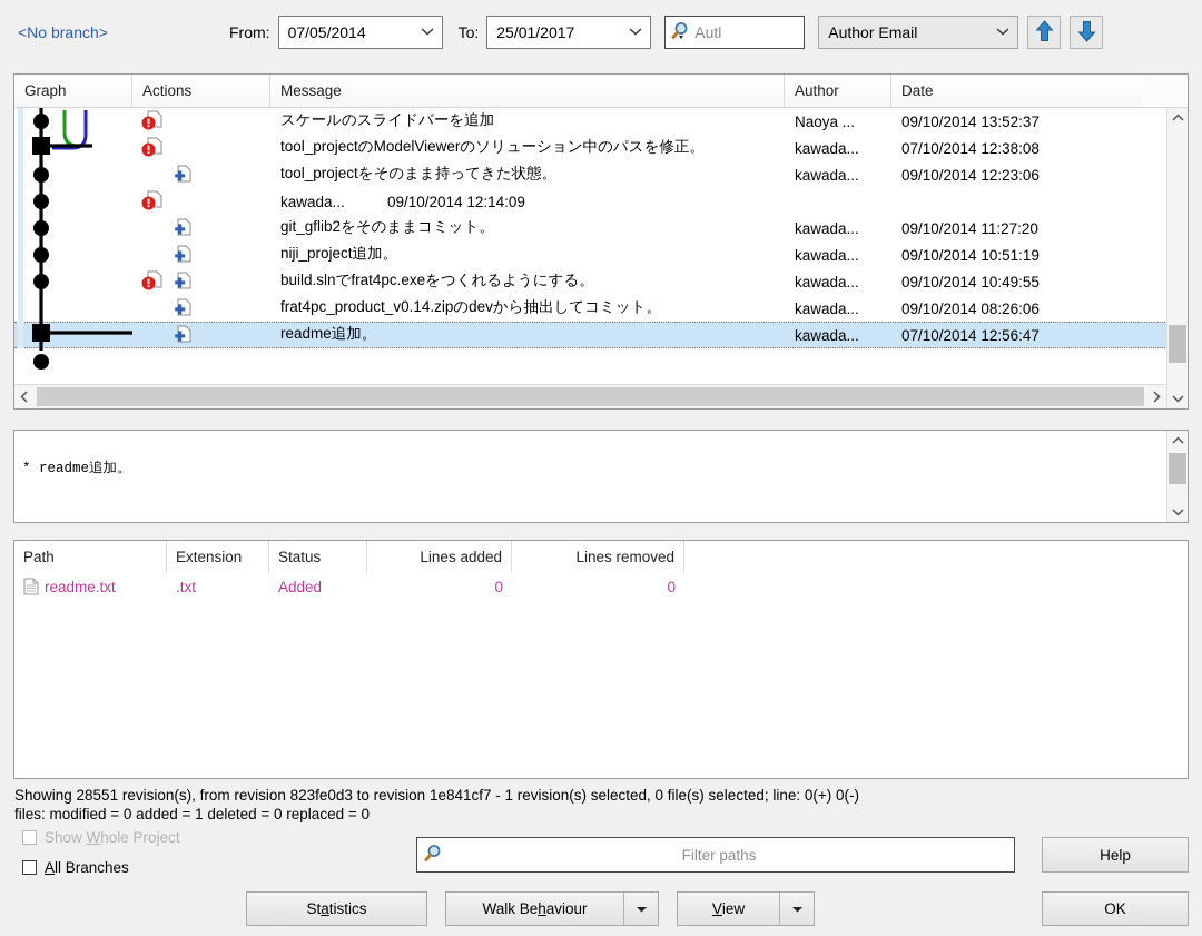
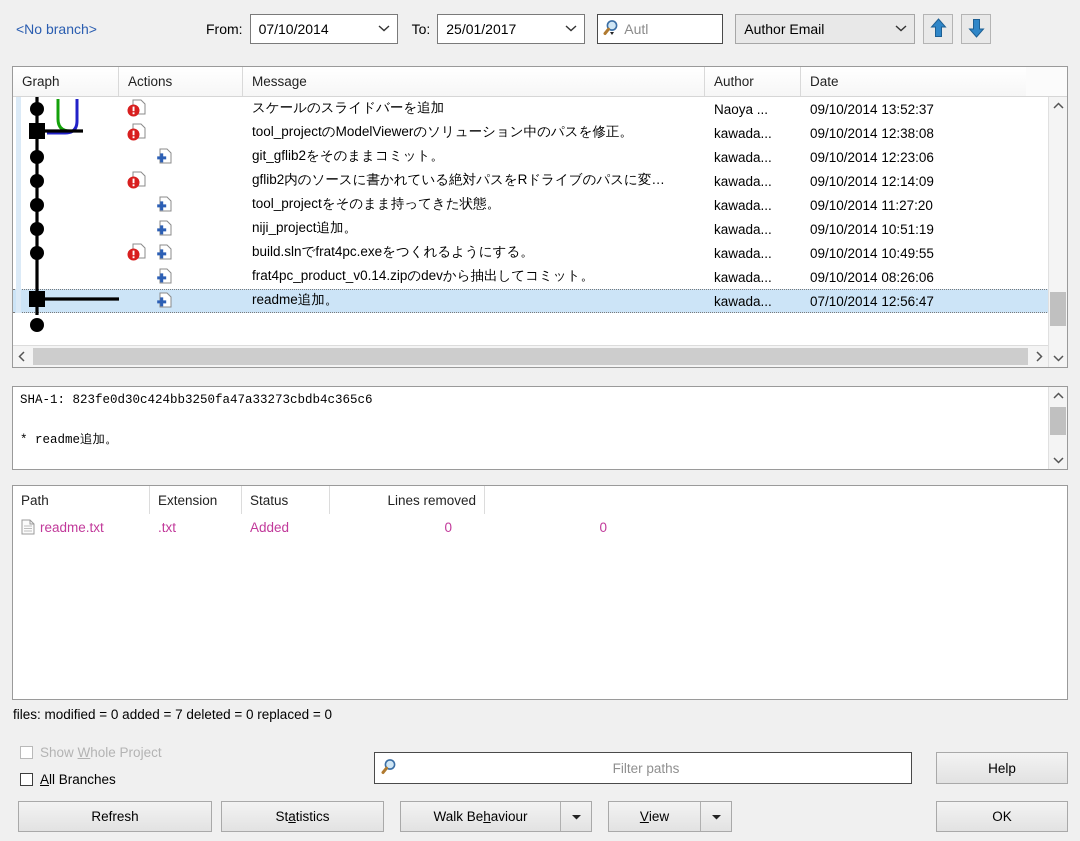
  <No branch>
  From:
- 07/05/2014
+ 07/10/2014
  To:
  25/01/2017
  Autl
  Author Email
  Graph
  Actions
  Message
  Author
  Date
  スケールのスライドバーを追加
  Naoya ...
  09/10/2014 13:52:37
  tool_projectのModelViewerのソリューション中のパスを修正。
  kawada...
- 07/10/2014 12:38:08
+ 09/10/2014 12:38:08
- tool_projectをそのまま持ってきた状態。
+ git_gflib2をそのままコミット。
  kawada...
  09/10/2014 12:23:06
+ gflib2内のソースに書かれている絶対パスをRドライブのパスに変…
  kawada...
  09/10/2014 12:14:09
- git_gflib2をそのままコミット。
+ tool_projectをそのまま持ってきた状態。
  kawada...
  09/10/2014 11:27:20
  niji_project追加。
  kawada...
  09/10/2014 10:51:19
  build.slnでfrat4pc.exeをつくれるようにする。
  kawada...
  09/10/2014 10:49:55
  frat4pc_product_v0.14.zipのdevから抽出してコミット。
  kawada...
  09/10/2014 08:26:06
  readme追加。
  kawada...
  07/10/2014 12:56:47
+ SHA-1: 823fe0d30c424bb3250fa47a33273cbdb4c365c6
  * readme追加。
  Path
  Extension
  Status
- Lines added
  Lines removed
  readme.txt
  .txt
  Added
  0
  0
- Showing 28551 revision(s), from revision 823fe0d3 to revision 1e841cf7 - 1 revision(s) selected, 0 file(s) selected; line: 0(+) 0(-)
- files: modified = 0 added = 1 deleted = 0 replaced = 0
+ files: modified = 0 added = 7 deleted = 0 replaced = 0
  Show Whole Project
  All Branches
  Filter paths
  Help
+ Refresh
  St
  a
  tistics
  Walk Be
  h
  aviour
  V
  iew
  OK
